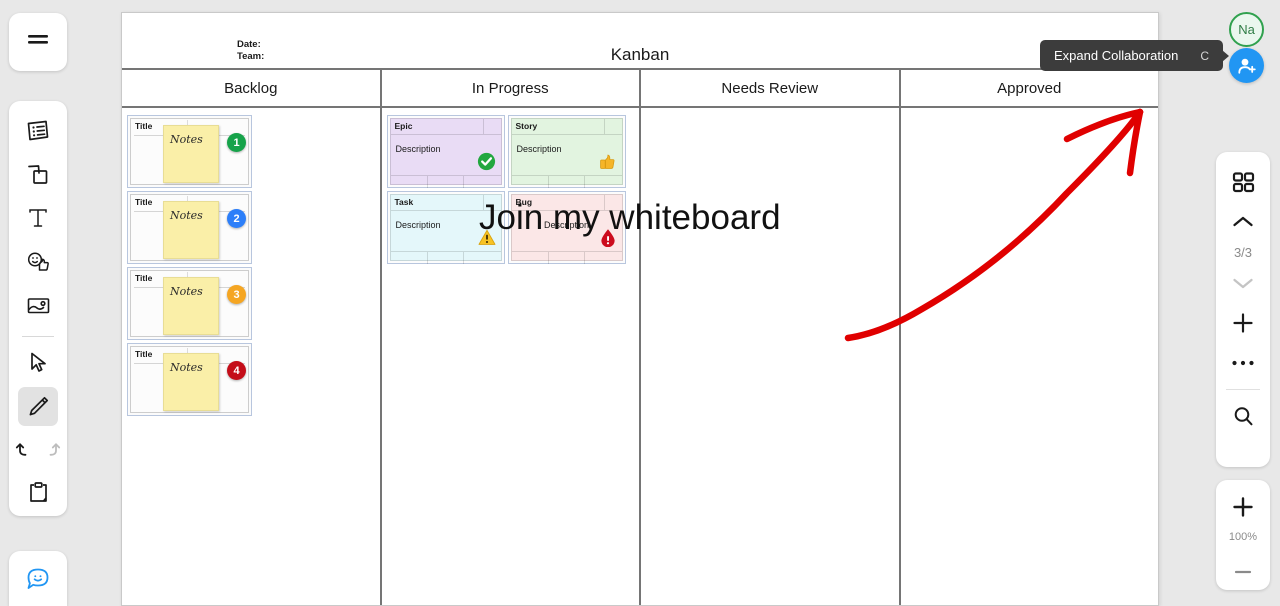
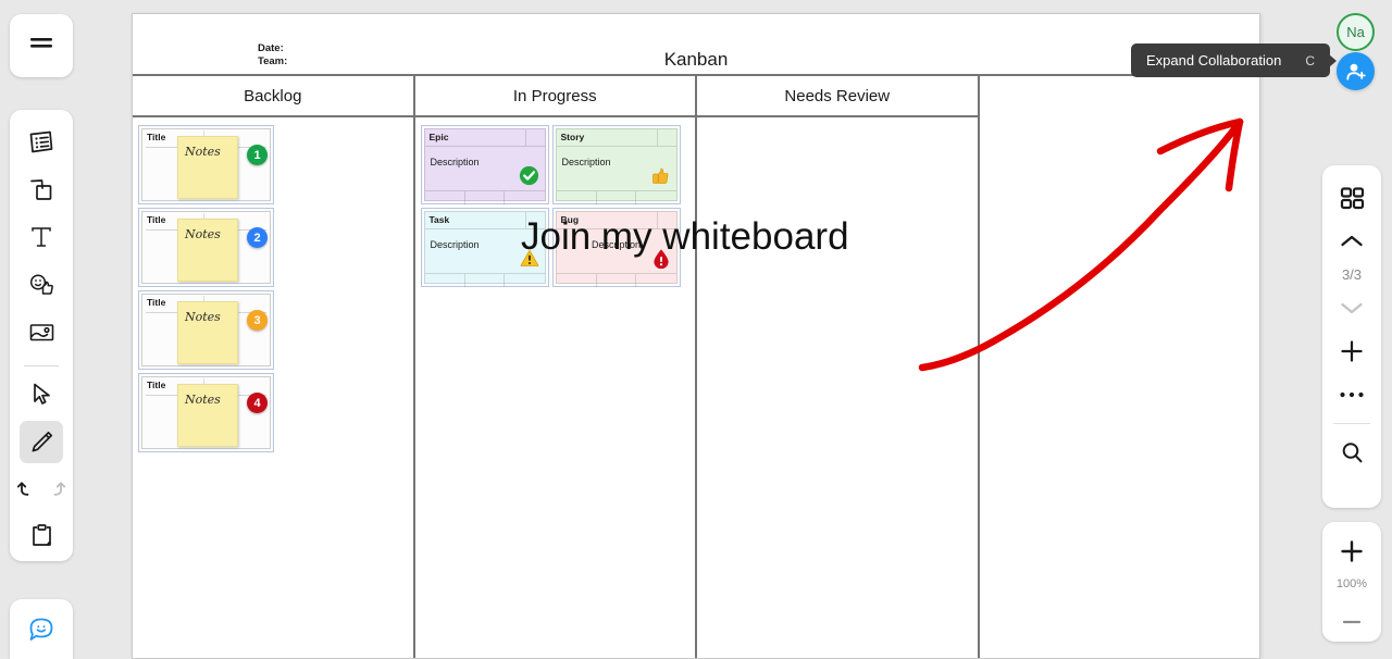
  Date:
  Team:
  Kanban
  Backlog
  Title
  Notes
  1
  Title
  Notes
  2
  Title
  Notes
  3
  Title
  Notes
  4
  In Progress
  Epic
  Description
  Story
  Description
  Task
  Description
  Bug
  Description
  Needs Review
- Approved
  Join my whiteboard
  Expand Collaboration
  C
  Na
  3/3
  100%
